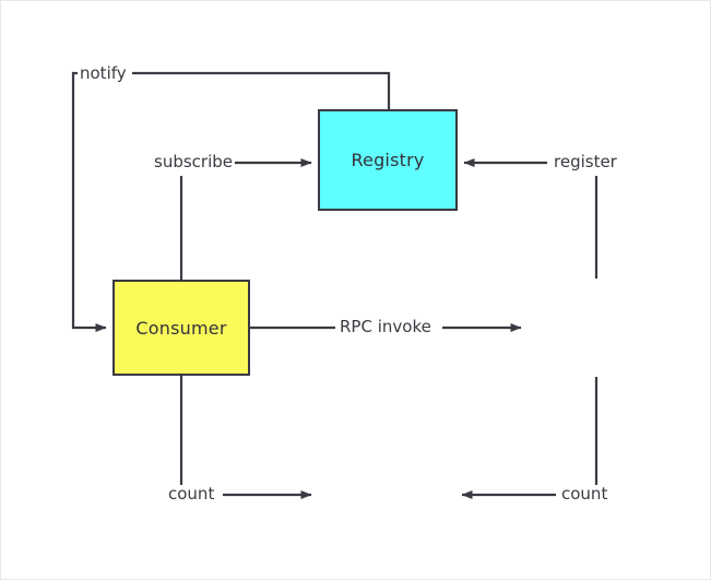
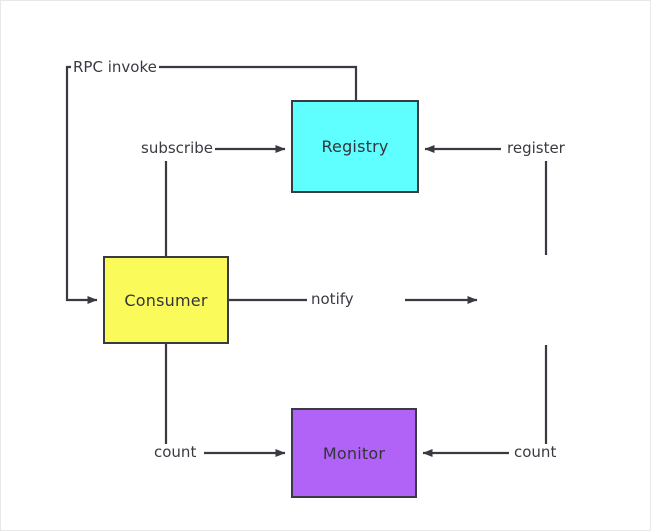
  Registry
  Consumer
+ Monitor
- notify
+ RPC invoke
  subscribe
  register
- RPC invoke
+ notify
  count
  count
